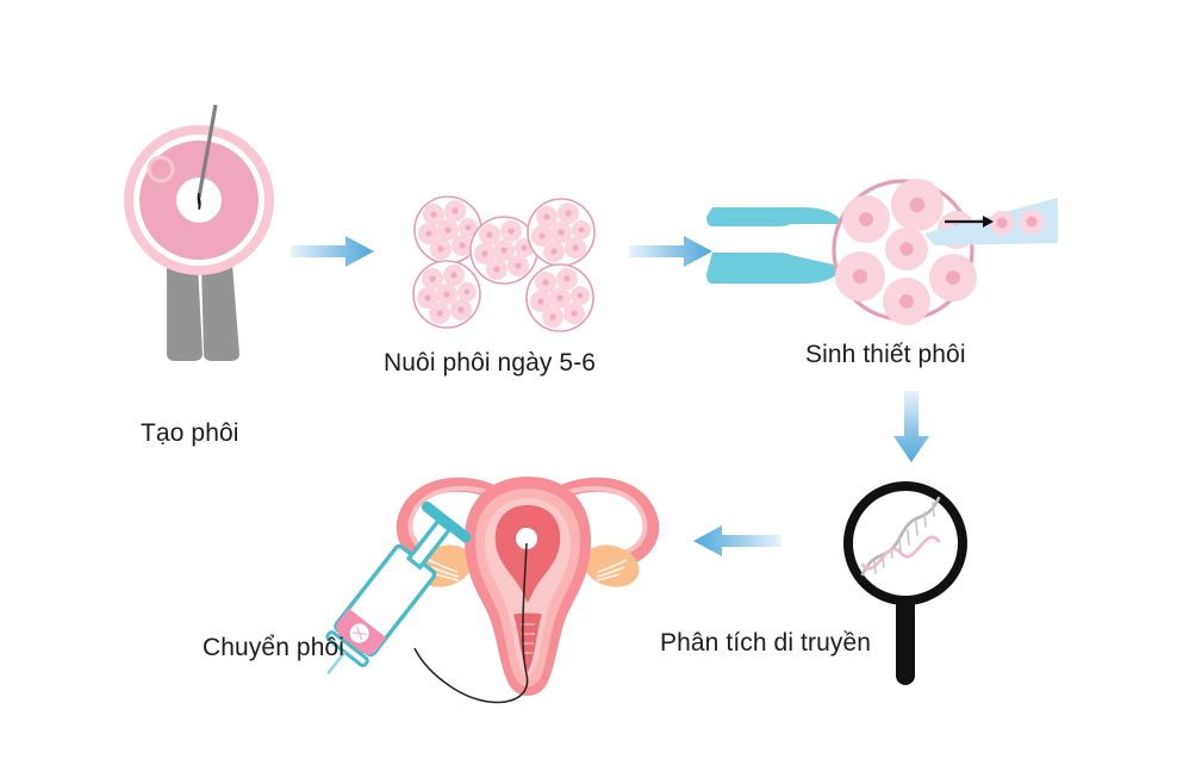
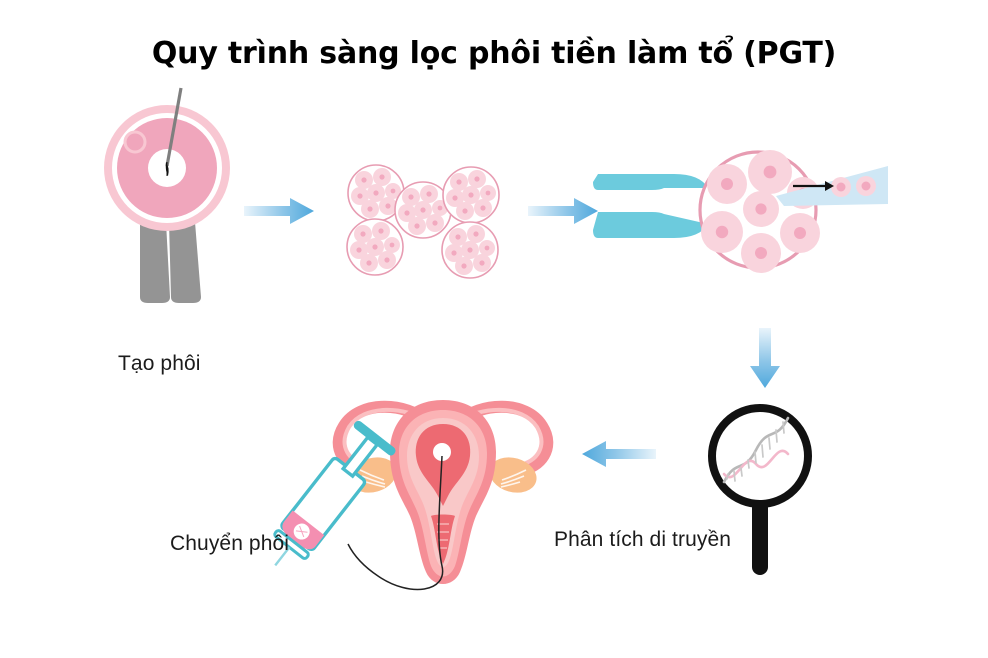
+ Quy trình sàng lọc phôi tiền làm tổ (PGT)
  Tạo phôi
- Nuôi phôi ngày 5-6
- Sinh thiết phôi
  Phân tích di truyền
  Chuyển phôi
